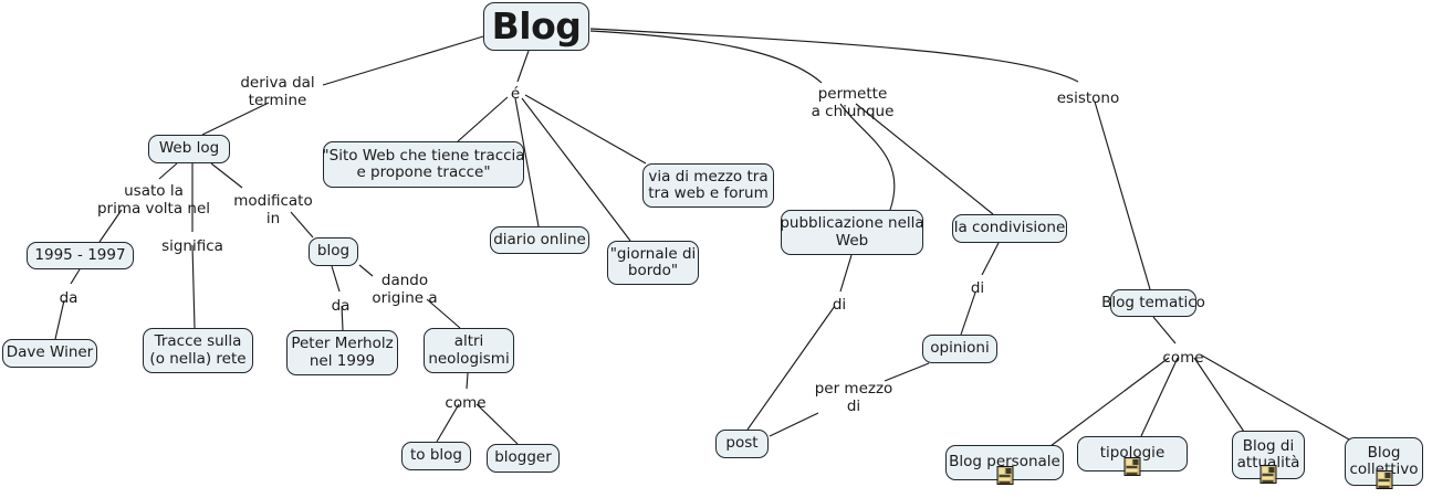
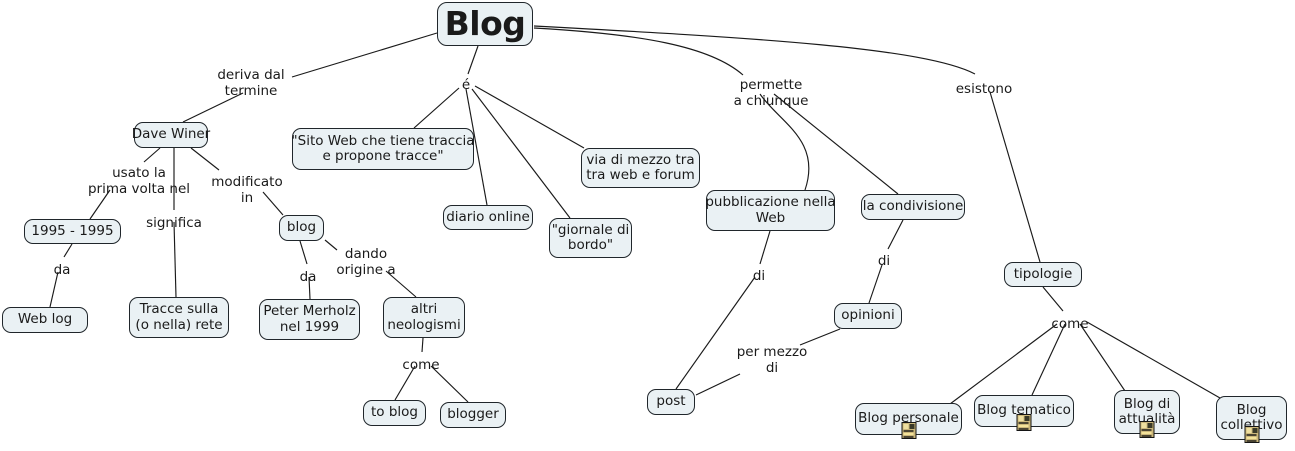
  Blog
- Web log
+ Dave Winer
  "Sito Web che tiene traccia
  e propone tracce"
  via di mezzo tra
  tra web e forum
  diario online
  "giornale di
  bordo"
  pubblicazione nella
  Web
  la condivisione
- Blog tematico
+ tipologie
- 1995 - 1997
+ 1995 - 1995
- Dave Winer
+ Web log
  Tracce sulla
  (o nella) rete
  blog
  Peter Merholz
  nel 1999
  altri
  neologismi
  to blog
  blogger
  post
  opinioni
  Blog personale
- tipologie
+ Blog tematico
  Blog di
  attualità
  Blog
  collettivo
  deriva dal
  termine
  é
  permette
  a chiunque
  esistono
  usato la
  prima volta nel
  significa
  modificato
  in
  da
  da
  dando
  origine a
  come
  di
  per mezzo
  di
  di
  come
